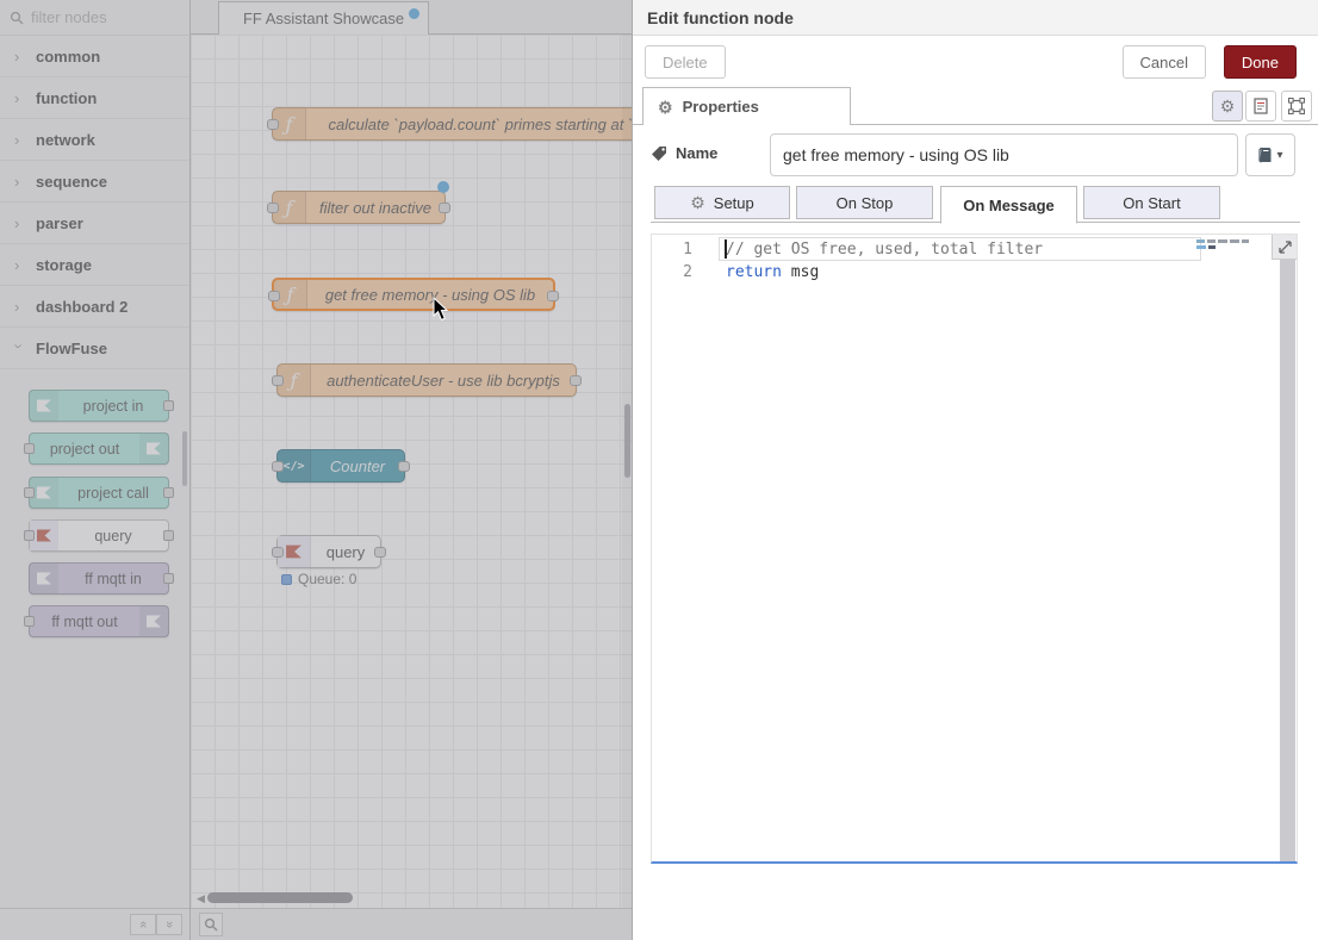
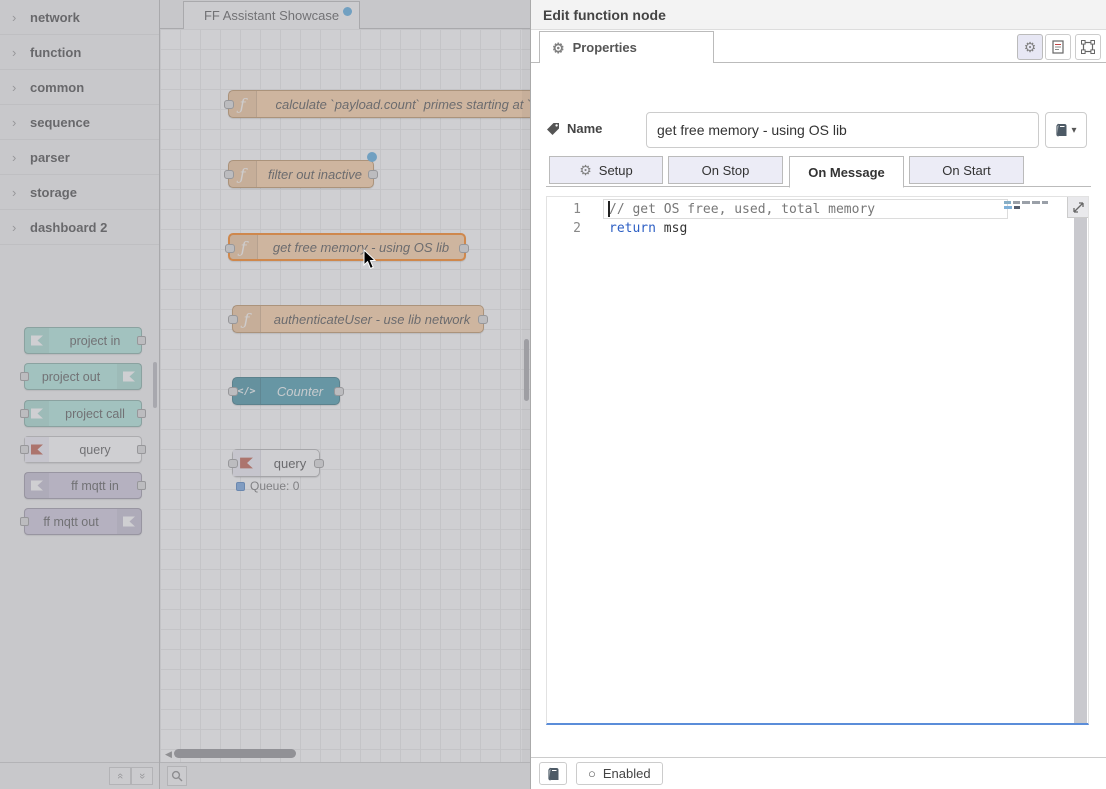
- filter nodes
  ›
- common
+ network
  ›
  function
  ›
- network
+ common
  ›
  sequence
  ›
  parser
  ›
  storage
  ›
  dashboard 2
- FlowFuse
  project in
  project out
  project call
  query
  ff mqtt in
  ff mqtt out
  FF Assistant Showcase
  ƒ
  calculate `payload.count` primes starting at
  ƒ
  filter out inactive
  ƒ
  get free memory - using OS lib
  ƒ
- authenticateUser - use lib bcryptjs
+ authenticateUser - use lib network
  </>
  Counter
  query
  Queue: 0
  ◀
  Edit function node
- Delete
- Cancel
- Done
  ⚙
  Properties
  ⚙
  Name
  get free memory - using OS lib
  ▾
  ⚙
  Setup
  On Stop
  On Message
  On Start
  1
  2
- // get OS free, used, total filter
+ // get OS free, used, total memory
  return msg
+ ○
+ Enabled
